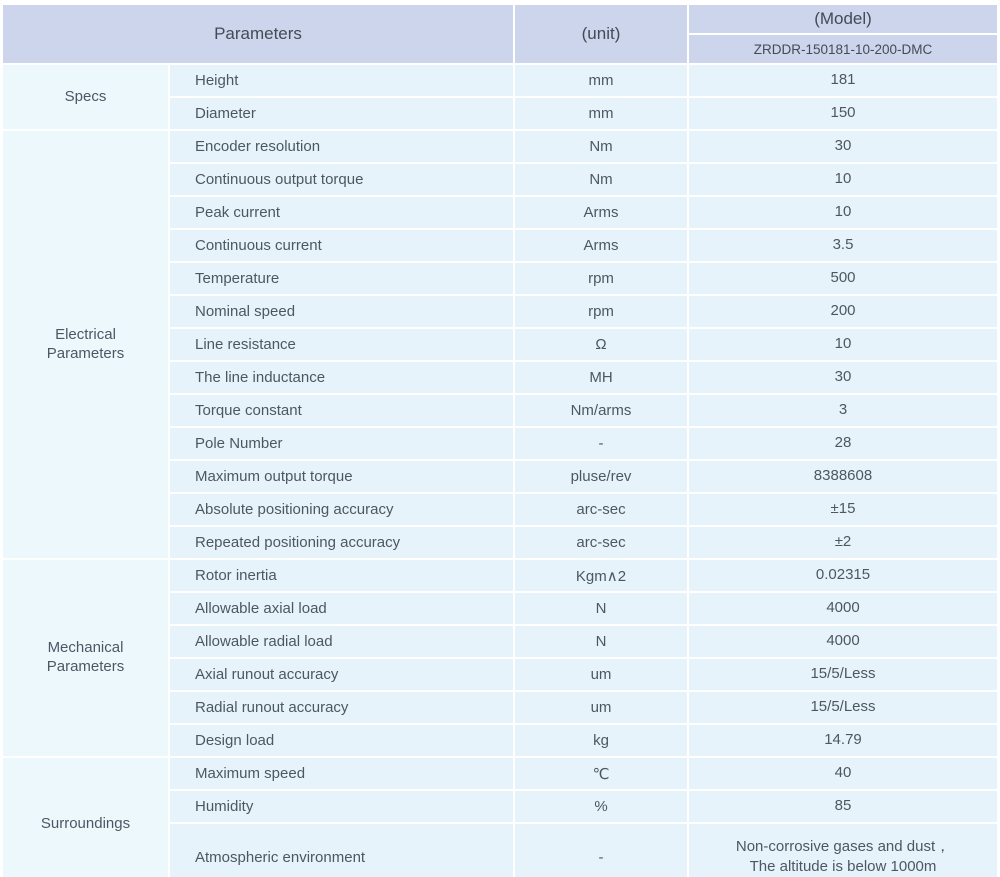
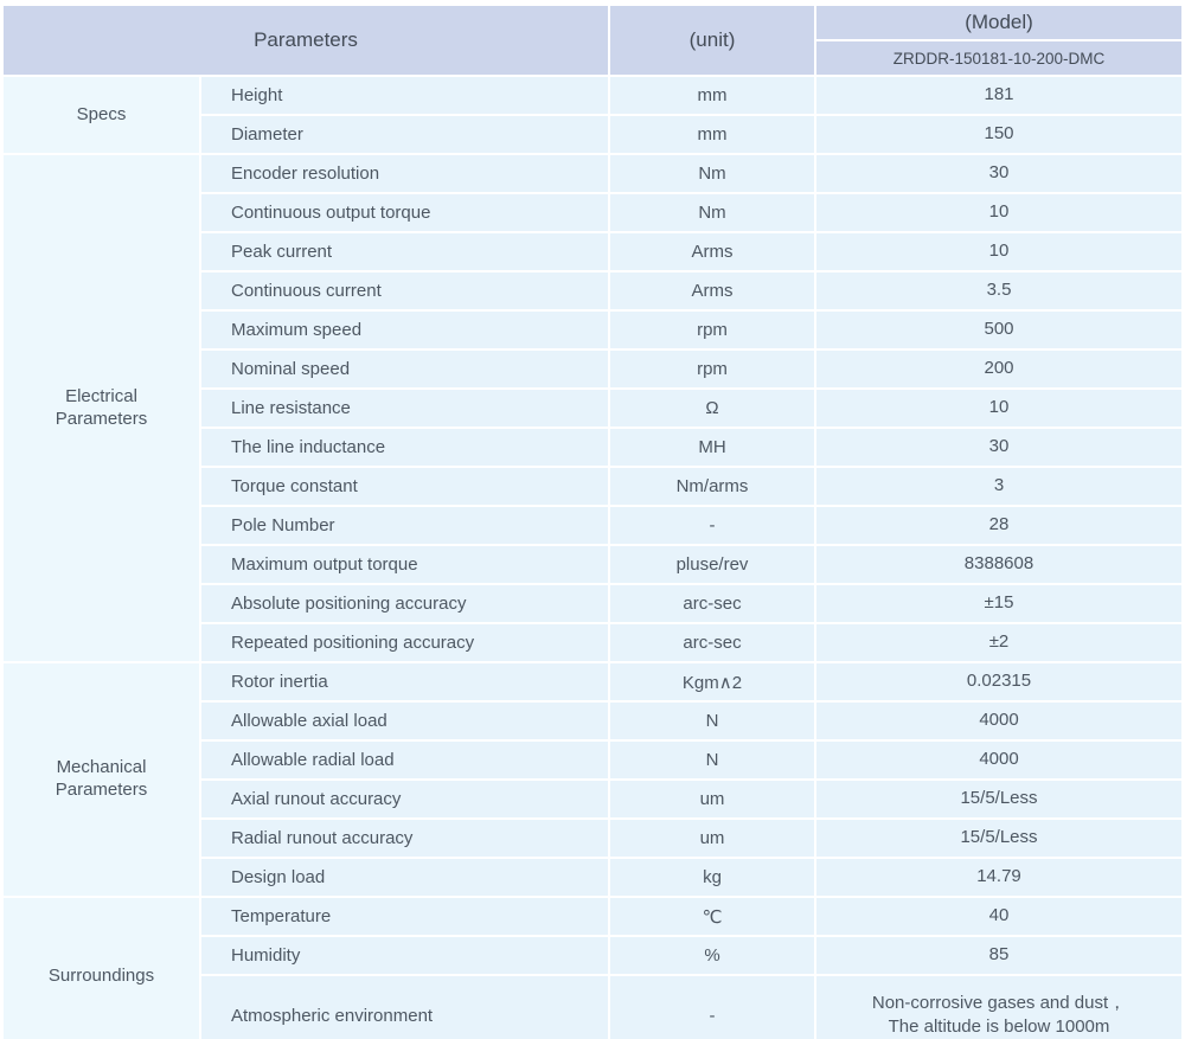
  Parameters	(unit)	(Model)
  ZRDDR-150181-10-200-DMC
  Specs	Height	mm	181
  Diameter	mm	150
  Electrical Parameters	Encoder resolution	Nm	30
  Continuous output torque	Nm	10
  Peak current	Arms	10
  Continuous current	Arms	3.5
- Temperature	rpm	500
+ Maximum speed	rpm	500
  Nominal speed	rpm	200
  Line resistance	Ω	10
  The line inductance	MH	30
  Torque constant	Nm/arms	3
  Pole Number	-	28
  Maximum output torque	pluse/rev	8388608
  Absolute positioning accuracy	arc-sec	±15
  Repeated positioning accuracy	arc-sec	±2
  Mechanical Parameters	Rotor inertia	Kgm∧2	0.02315
  Allowable axial load	N	4000
  Allowable radial load	N	4000
  Axial runout accuracy	um	15/5/Less
  Radial runout accuracy	um	15/5/Less
  Design load	kg	14.79
- Surroundings	Maximum speed	℃	40
+ Surroundings	Temperature	℃	40
  Humidity	%	85
  Atmospheric environment	-	Non-corrosive gases and dust，The altitude is below 1000m
